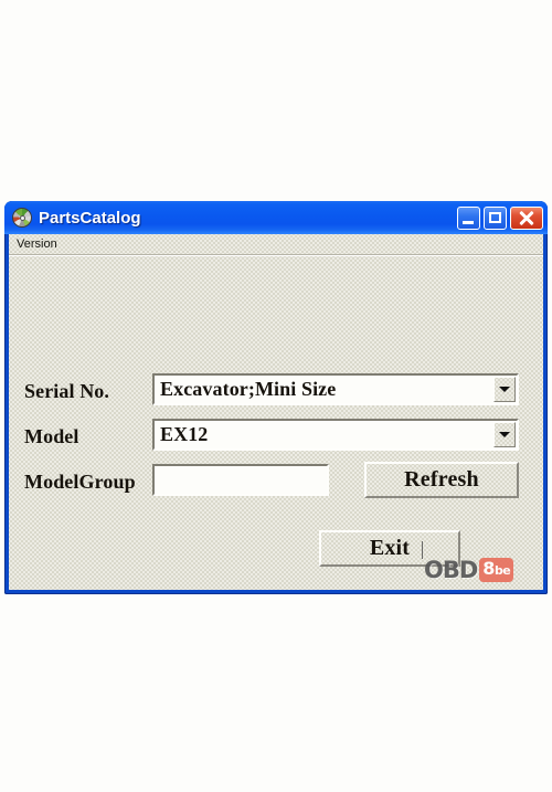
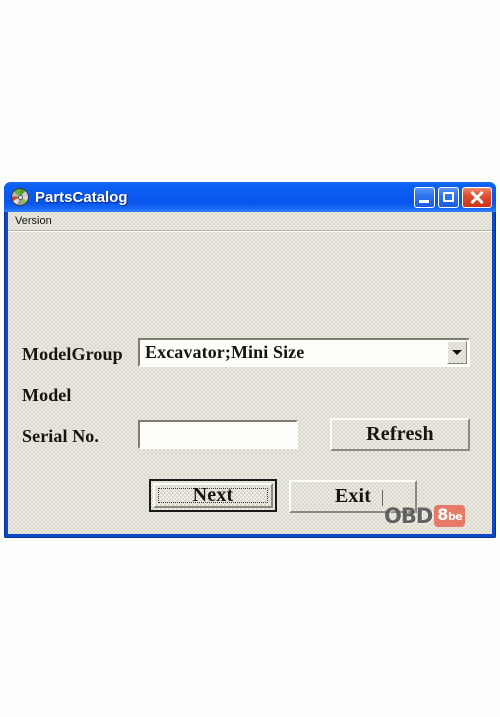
  PartsCatalog
  Version
- Serial No.
+ ModelGroup
  Excavator;Mini Size
  Model
- EX12
- ModelGroup
+ Serial No.
  Refresh
+ Next
  Exit
  OBD
  8be
